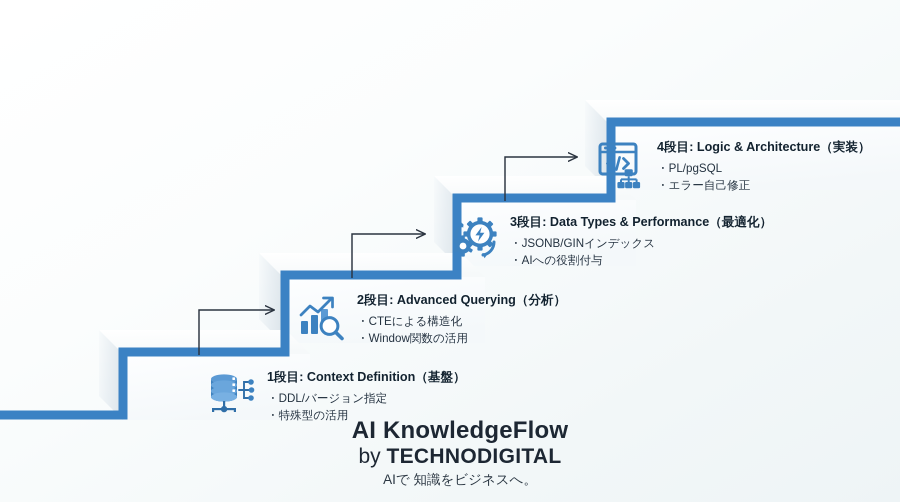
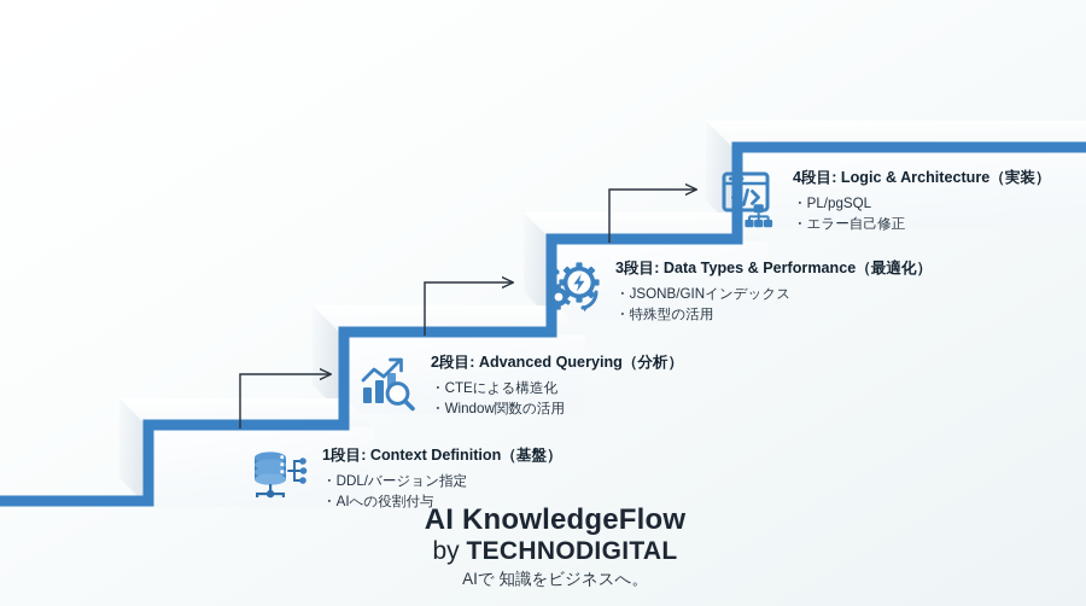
  1段目: Context Definition（基盤）
  ・DDL/バージョン指定
- ・特殊型の活用
+ ・AIへの役割付与
  2段目: Advanced Querying（分析）
  ・CTEによる構造化
  ・Window関数の活用
  3段目: Data Types & Performance（最適化）
  ・JSONB/GINインデックス
- ・AIへの役割付与
+ ・特殊型の活用
  4段目: Logic & Architecture（実装）
  ・PL/pgSQL
  ・エラー自己修正
  AI KnowledgeFlow
  by TECHNODIGITAL
  AIで 知識をビジネスへ。
